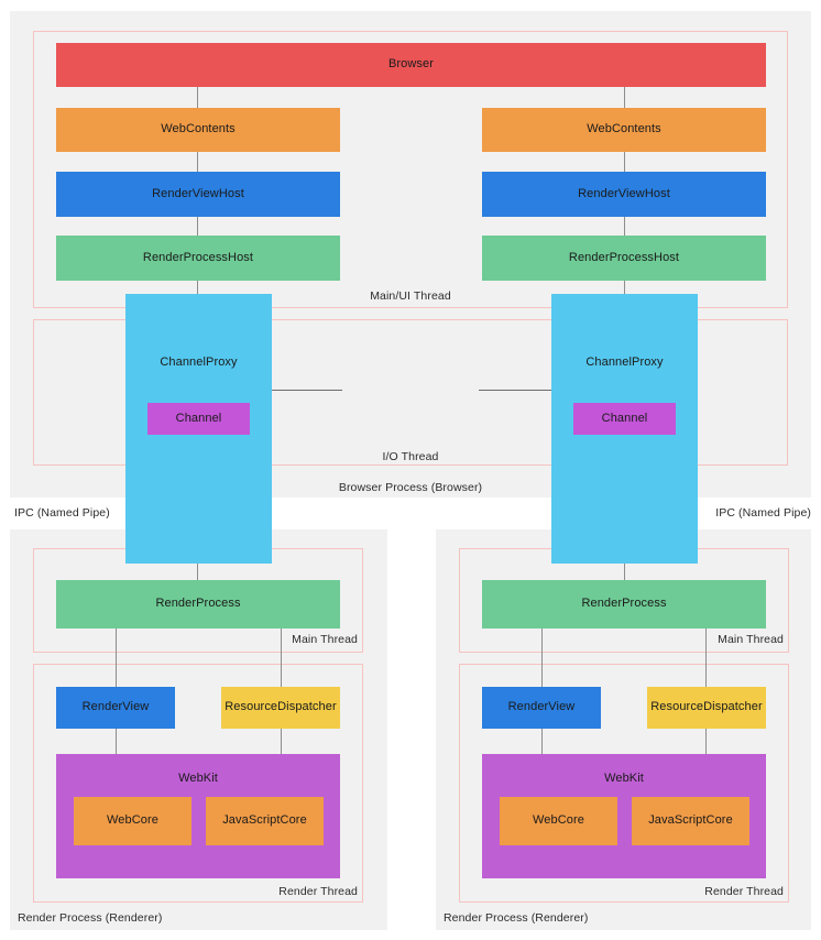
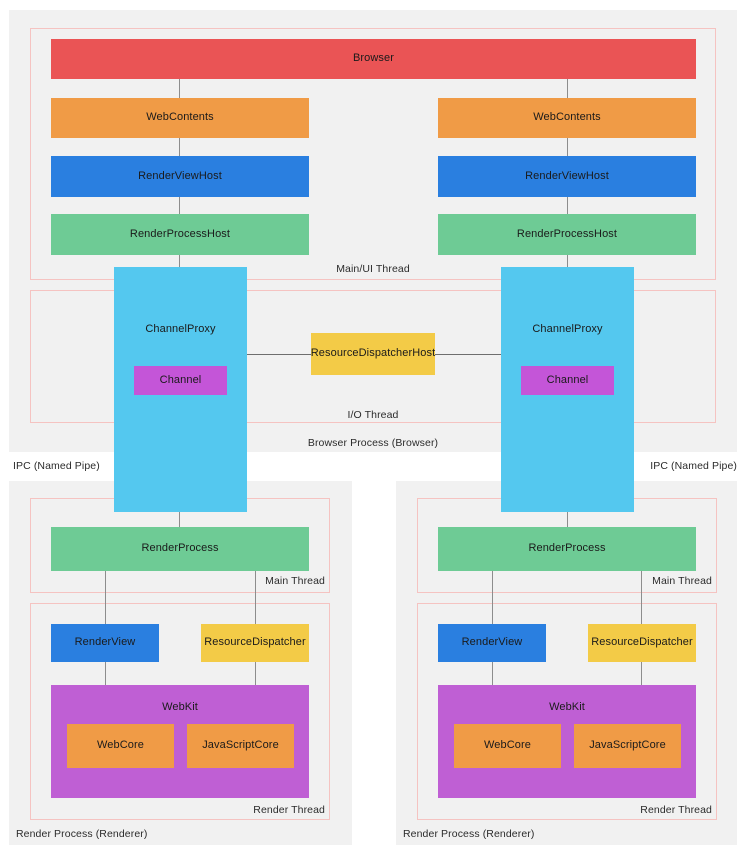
  Browser
  WebContents
  WebContents
  RenderViewHost
  RenderViewHost
  RenderProcessHost
  RenderProcessHost
  Main/UI Thread
+ ResourceDispatcherHost
  I/O Thread
  Browser Process (Browser)
  IPC (Named Pipe)
  IPC (Named Pipe)
  RenderProcess
  Main Thread
  RenderView
  ResourceDispatcher
  WebKit
  WebCore
  JavaScriptCore
  Render Thread
  Render Process (Renderer)
  RenderProcess
  Main Thread
  RenderView
  ResourceDispatcher
  WebKit
  WebCore
  JavaScriptCore
  Render Thread
  Render Process (Renderer)
  ChannelProxy
  Channel
  ChannelProxy
  Channel
